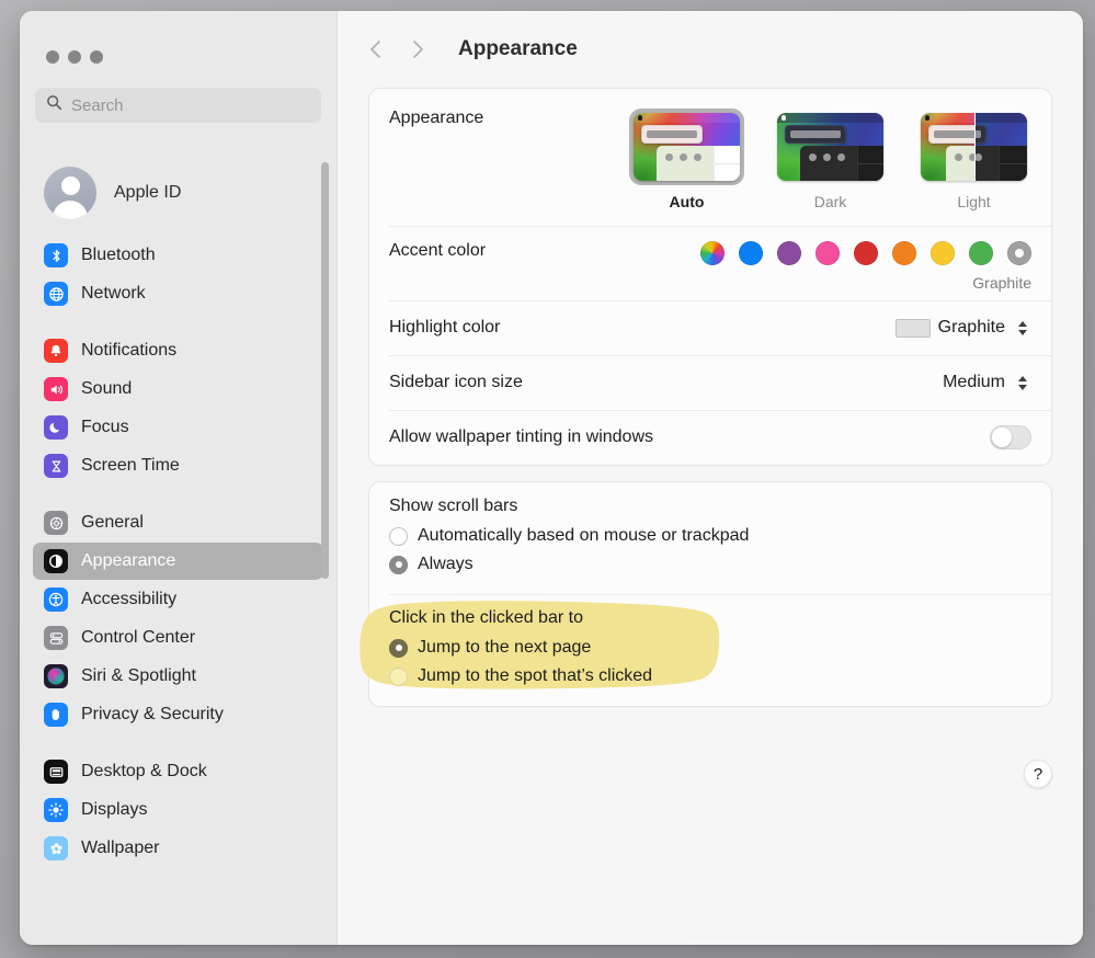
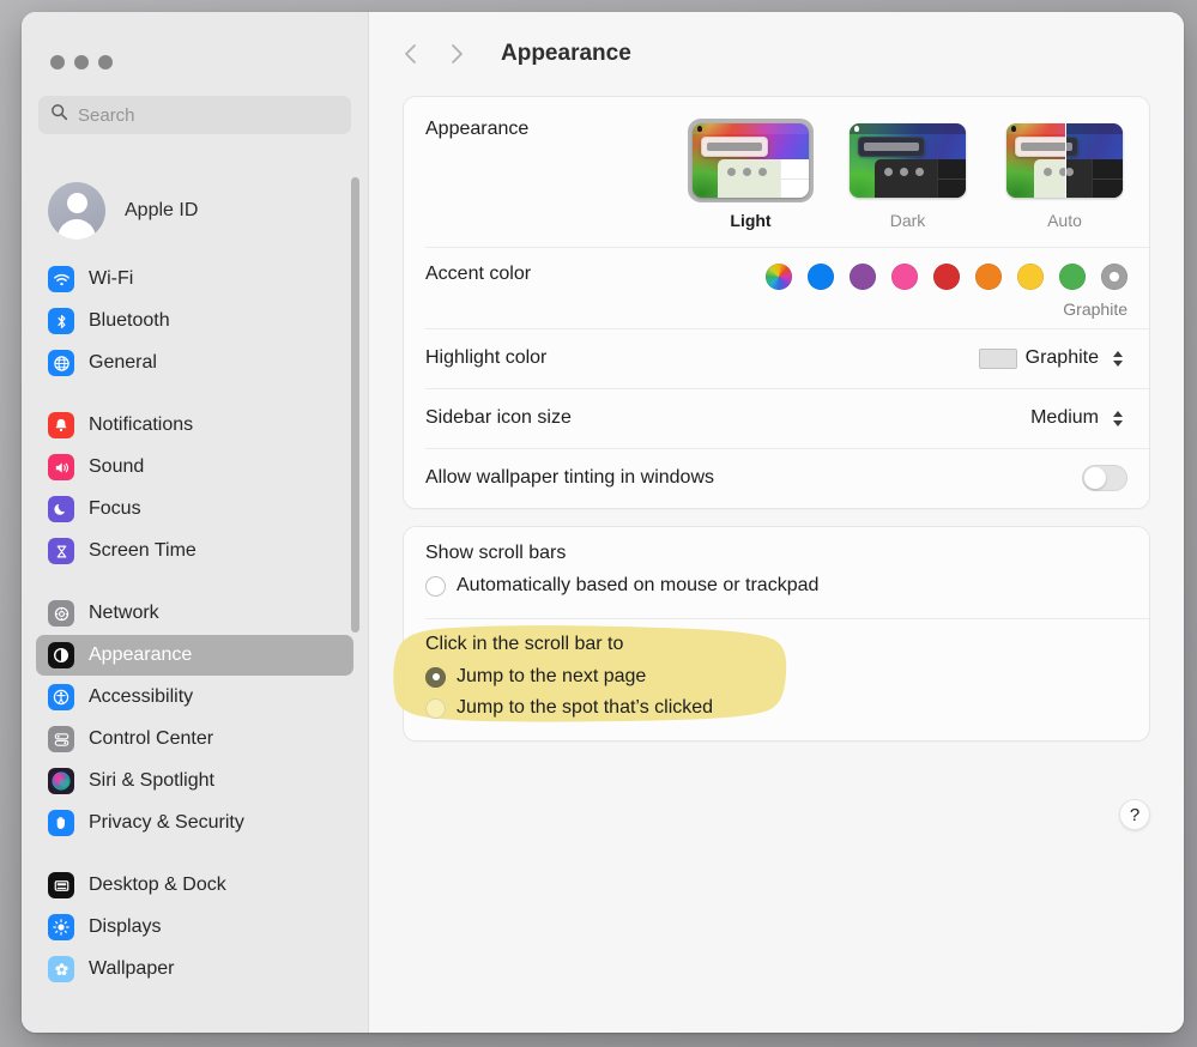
  Search
  Apple ID
+ Wi-Fi
  Bluetooth
- Network
+ General
  Notifications
  Sound
  Focus
  Screen Time
- General
+ Network
  Appearance
  Accessibility
  Control Center
  Siri & Spotlight
  Privacy & Security
  Desktop & Dock
  Displays
  Wallpaper
  Appearance
  Appearance
- Auto
+ Light
  Dark
- Light
+ Auto
  Accent color
  Graphite
  Highlight color
  Graphite
  Sidebar icon size
  Medium
  Allow wallpaper tinting in windows
  Show scroll bars
  Automatically based on mouse or trackpad
- Always
- Click in the clicked bar to
+ Click in the scroll bar to
  Jump to the next page
  Jump to the spot that’s clicked
  ?
